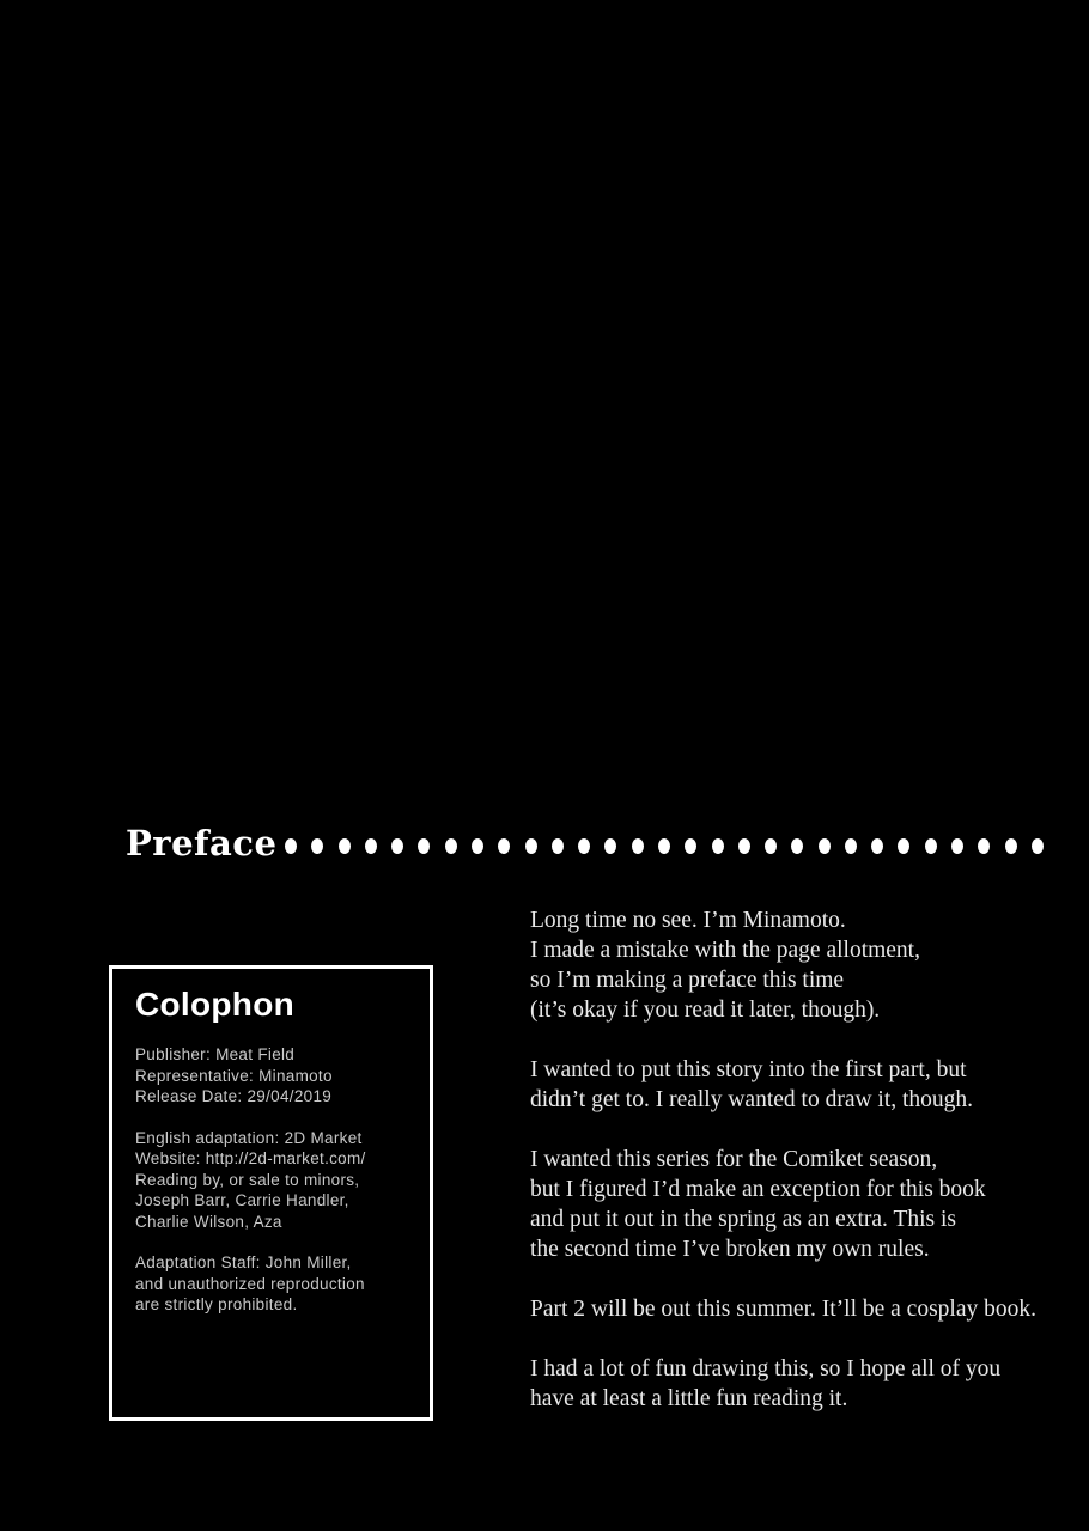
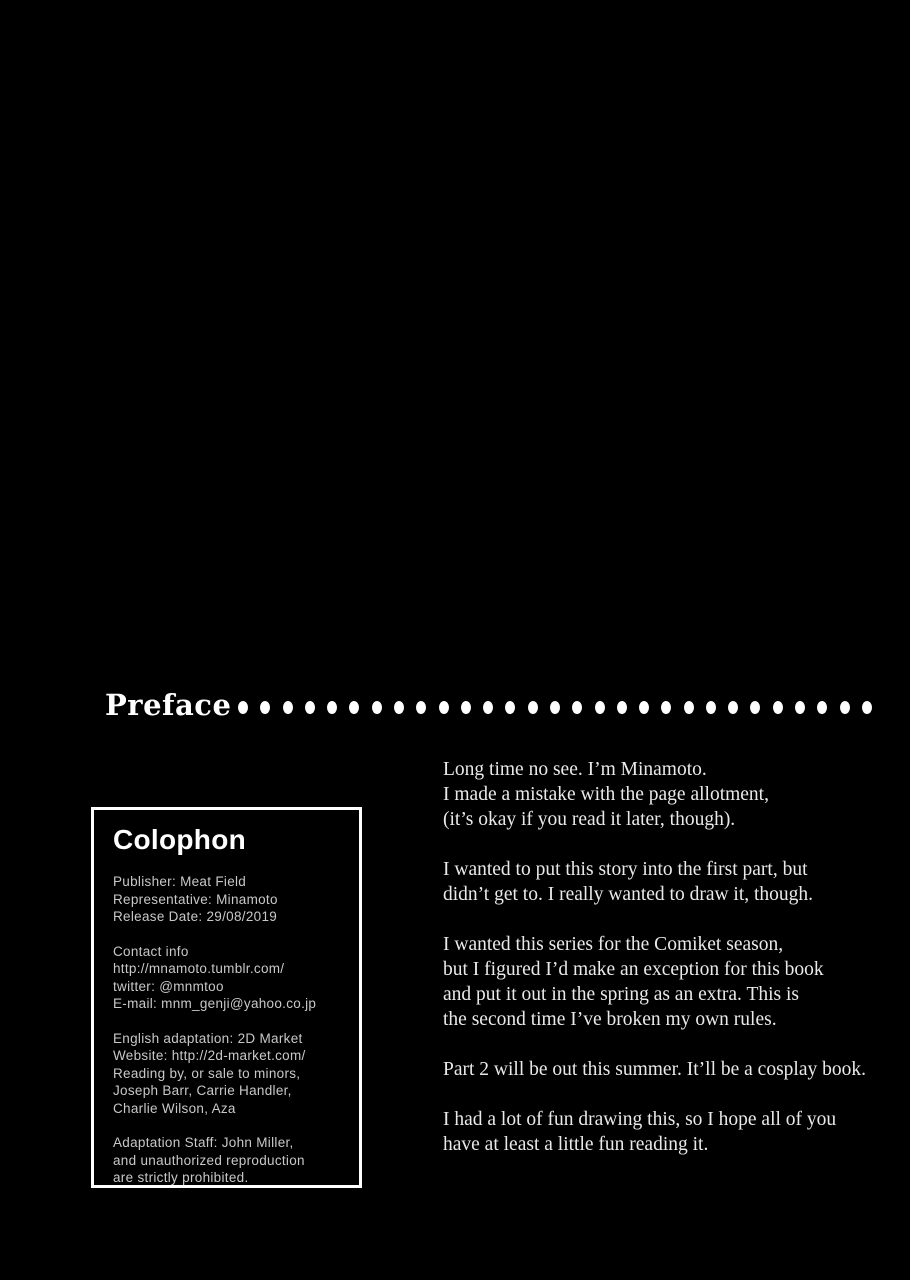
  Preface
  Colophon
  Publisher: Meat Field
  Representative: Minamoto
- Release Date: 29/04/2019
+ Release Date: 29/08/2019
+ Contact info
+ http://mnamoto.tumblr.com/
+ twitter: @mnmtoo
+ E-mail: mnm_genji@yahoo.co.jp
  English adaptation: 2D Market
  Website: http://2d-market.com/
  Reading by, or sale to minors,
  Joseph Barr, Carrie Handler,
  Charlie Wilson, Aza
  Adaptation Staff: John Miller,
  and unauthorized reproduction
  are strictly prohibited.
  Long time no see. I’m Minamoto.
  I made a mistake with the page allotment,
- so I’m making a preface this time
  (it’s okay if you read it later, though).
  I wanted to put this story into the first part, but
  didn’t get to. I really wanted to draw it, though.
  I wanted this series for the Comiket season,
  but I figured I’d make an exception for this book
  and put it out in the spring as an extra. This is
  the second time I’ve broken my own rules.
  Part 2 will be out this summer. It’ll be a cosplay book.
  I had a lot of fun drawing this, so I hope all of you
  have at least a little fun reading it.
